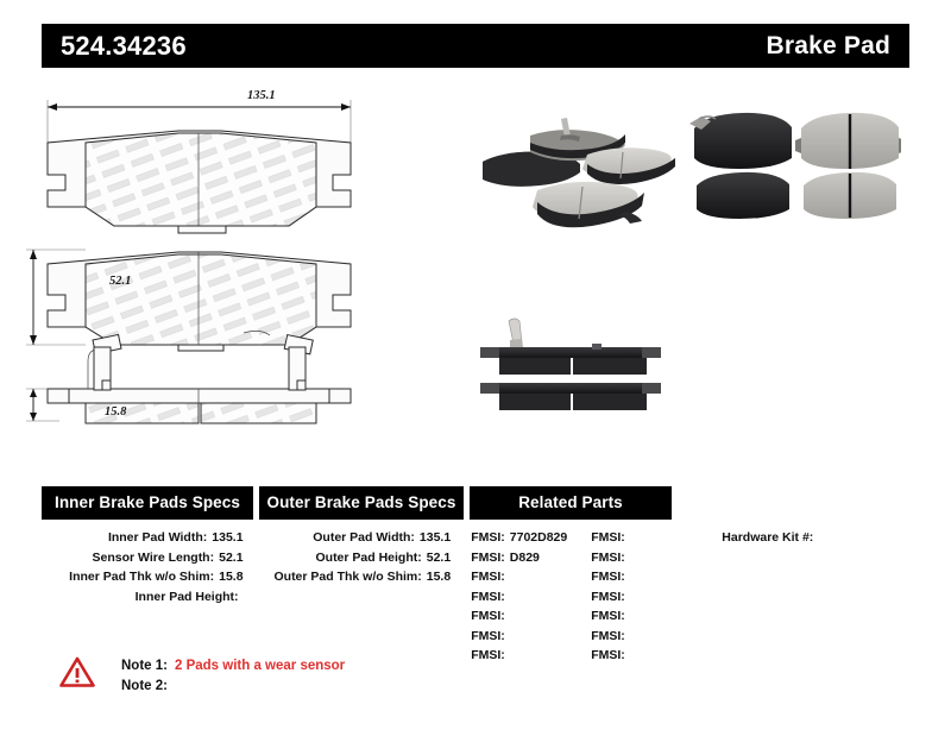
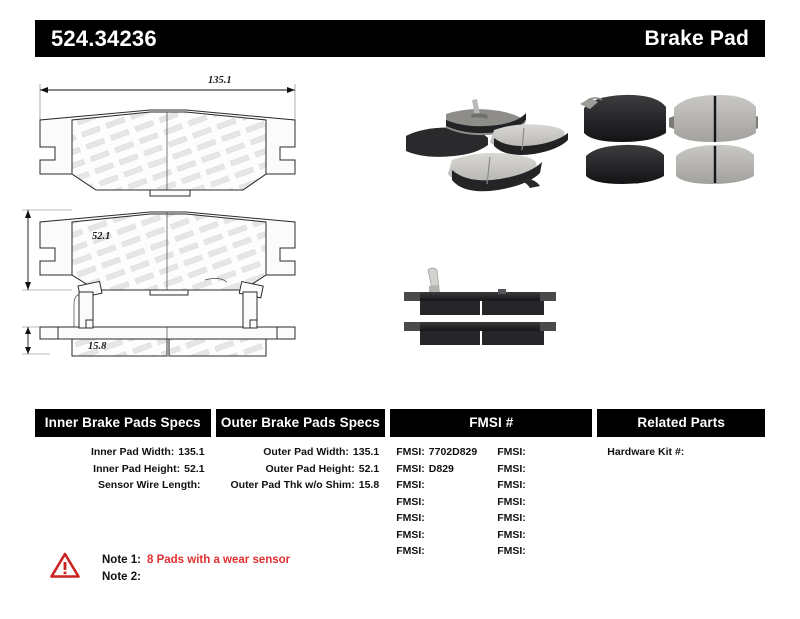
  524.34236
  Brake Pad
  135.1
  52.1
  15.8
  Inner Brake Pads Specs
  Outer Brake Pads Specs
+ FMSI #
  Related Parts
  Inner Pad Width: 135.1
- Sensor Wire Length: 52.1
+ Inner Pad Height: 52.1
- Inner Pad Thk w/o Shim: 15.8
- Inner Pad Height:
+ Sensor Wire Length:
  Outer Pad Width: 135.1
  Outer Pad Height: 52.1
  Outer Pad Thk w/o Shim: 15.8
  FMSI: 7702D829
  FMSI: D829
  FMSI:
  FMSI:
  FMSI:
  FMSI:
  FMSI:
  FMSI:
  FMSI:
  FMSI:
  FMSI:
  FMSI:
  FMSI:
  FMSI:
  Hardware Kit #:
- Note 1: 2 Pads with a wear sensor
+ Note 1: 8 Pads with a wear sensor
  Note 2:
